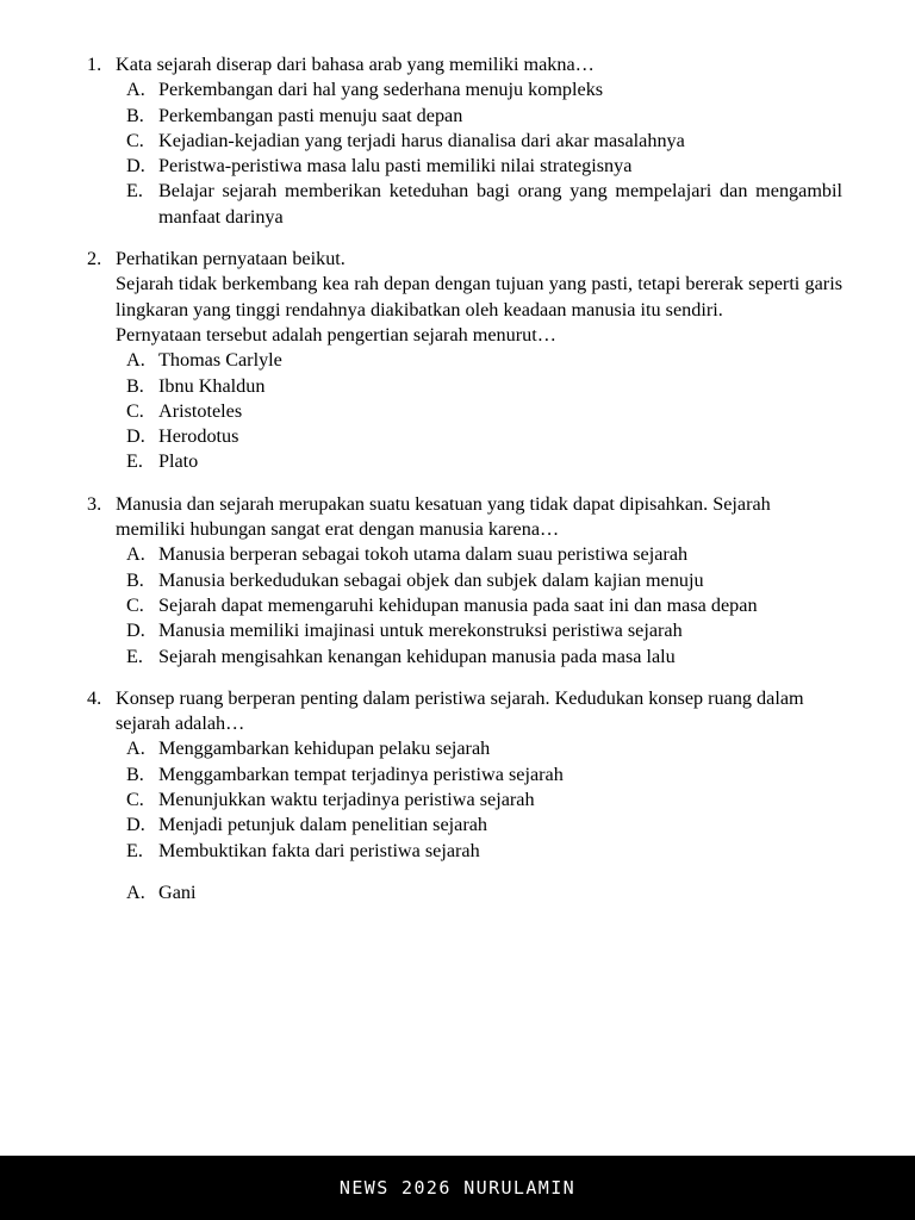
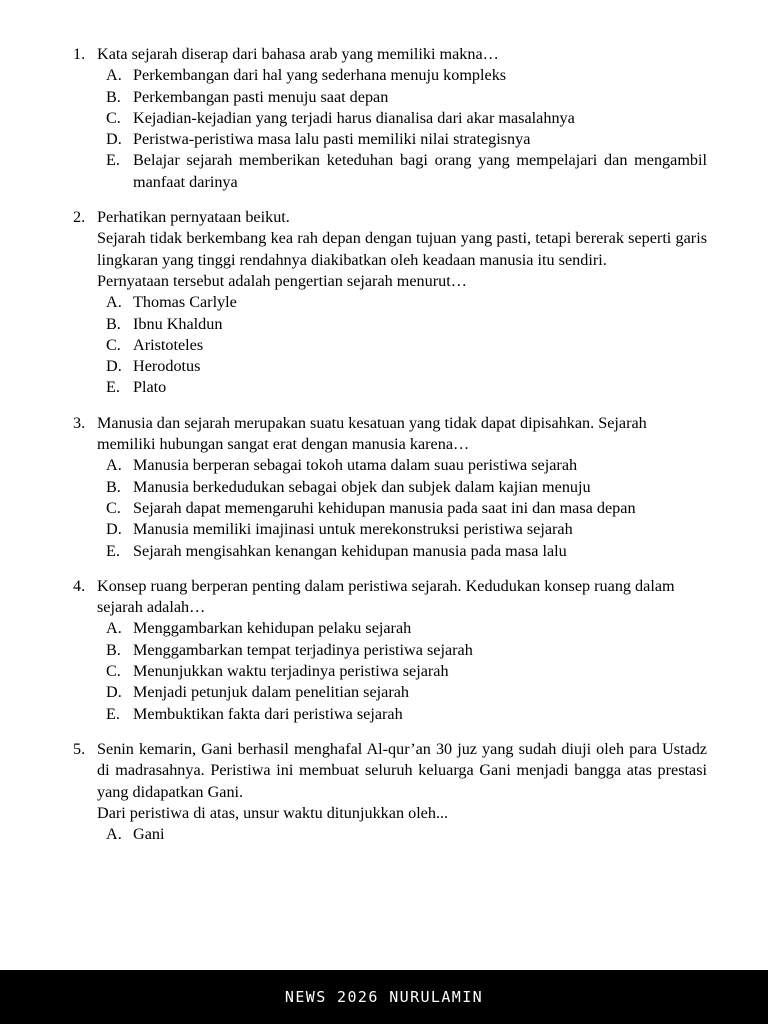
  1.
  Kata sejarah diserap dari bahasa arab yang memiliki makna…
  A.
  Perkembangan dari hal yang sederhana menuju kompleks
  B.
  Perkembangan pasti menuju saat depan
  C.
  Kejadian-kejadian yang terjadi harus dianalisa dari akar masalahnya
  D.
  Peristwa-peristiwa masa lalu pasti memiliki nilai strategisnya
  E.
  Belajar sejarah memberikan keteduhan bagi orang yang mempelajari dan mengambil manfaat darinya
  2.
  Perhatikan pernyataan beikut.
  Sejarah tidak berkembang kea rah depan dengan tujuan yang pasti, tetapi bererak seperti garis lingkaran yang tinggi rendahnya diakibatkan oleh keadaan manusia itu sendiri.
  Pernyataan tersebut adalah pengertian sejarah menurut…
  A.
  Thomas Carlyle
  B.
  Ibnu Khaldun
  C.
  Aristoteles
  D.
  Herodotus
  E.
  Plato
  3.
  Manusia dan sejarah merupakan suatu kesatuan yang tidak dapat dipisahkan. Sejarah memiliki hubungan sangat erat dengan manusia karena…
  A.
  Manusia berperan sebagai tokoh utama dalam suau peristiwa sejarah
  B.
  Manusia berkedudukan sebagai objek dan subjek dalam kajian menuju
  C.
  Sejarah dapat memengaruhi kehidupan manusia pada saat ini dan masa depan
  D.
  Manusia memiliki imajinasi untuk merekonstruksi peristiwa sejarah
  E.
  Sejarah mengisahkan kenangan kehidupan manusia pada masa lalu
  4.
  Konsep ruang berperan penting dalam peristiwa sejarah. Kedudukan konsep ruang dalam sejarah adalah…
  A.
  Menggambarkan kehidupan pelaku sejarah
  B.
  Menggambarkan tempat terjadinya peristiwa sejarah
  C.
  Menunjukkan waktu terjadinya peristiwa sejarah
  D.
  Menjadi petunjuk dalam penelitian sejarah
  E.
  Membuktikan fakta dari peristiwa sejarah
+ 5.
+ Senin kemarin, Gani berhasil menghafal Al-qur’an 30 juz yang sudah diuji oleh para Ustadz di madrasahnya. Peristiwa ini membuat seluruh keluarga Gani menjadi bangga atas prestasi yang didapatkan Gani.
+ Dari peristiwa di atas, unsur waktu ditunjukkan oleh...
  A.
  Gani
  NEWS 2026 NURULAMIN
